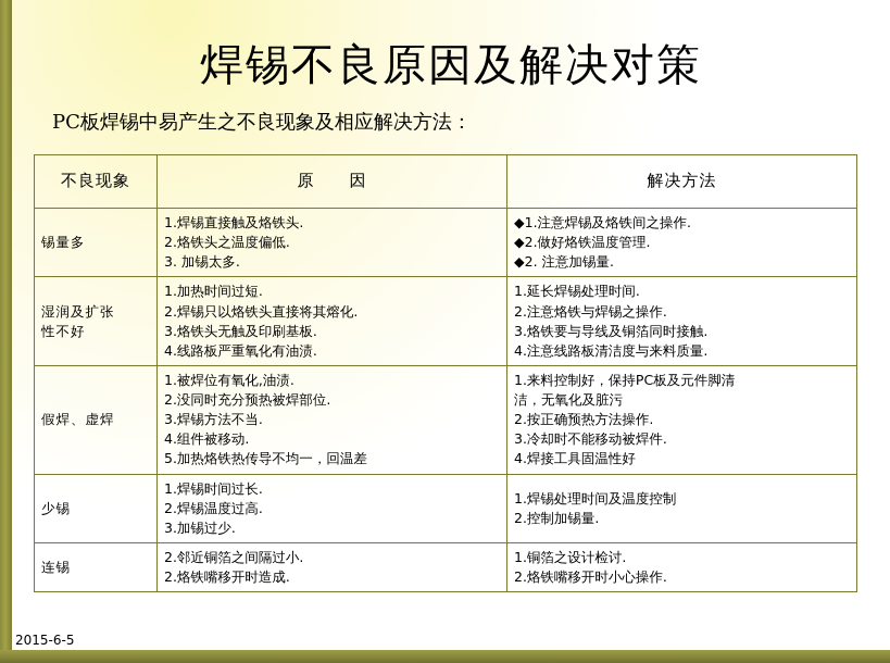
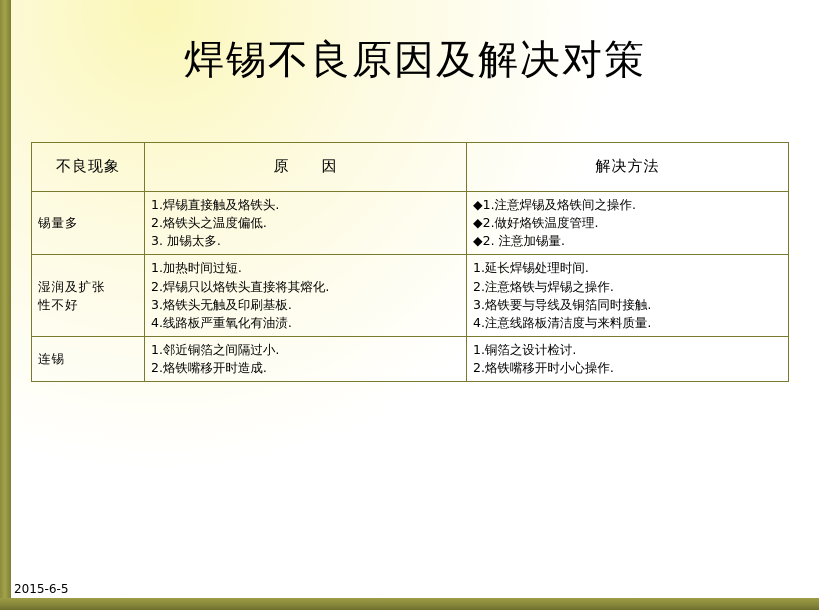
  焊锡不良原因及解决对策
- PC板焊锡中易产生之不良现象及相应解决方法：
  不良现象	原 因	解决方法
  锡量多	1.焊锡直接触及烙铁头. 2.烙铁头之温度偏低. 3. 加锡太多.	◆1.注意焊锡及烙铁间之操作. ◆2.做好烙铁温度管理. ◆2. 注意加锡量.
  湿润及扩张 性不好	1.加热时间过短. 2.焊锡只以烙铁头直接将其熔化. 3.烙铁头无触及印刷基板. 4.线路板严重氧化有油渍.	1.延长焊锡处理时间. 2.注意烙铁与焊锡之操作. 3.烙铁要与导线及铜箔同时接触. 4.注意线路板清洁度与来料质量.
- 假焊、虚焊	1.被焊位有氧化,油渍. 2.没同时充分预热被焊部位. 3.焊锡方法不当. 4.组件被移动. 5.加热烙铁热传导不均一，回温差	1.来料控制好，保持PC板及元件脚清 洁，无氧化及脏污 2.按正确预热方法操作. 3.冷却时不能移动被焊件. 4.焊接工具固温性好
- 少锡	1.焊锡时间过长. 2.焊锡温度过高. 3.加锡过少.	1.焊锡处理时间及温度控制 2.控制加锡量.
- 连锡	2.邻近铜箔之间隔过小. 2.烙铁嘴移开时造成.	1.铜箔之设计检讨. 2.烙铁嘴移开时小心操作.
+ 连锡	1.邻近铜箔之间隔过小. 2.烙铁嘴移开时造成.	1.铜箔之设计检讨. 2.烙铁嘴移开时小心操作.
  2015-6-5
